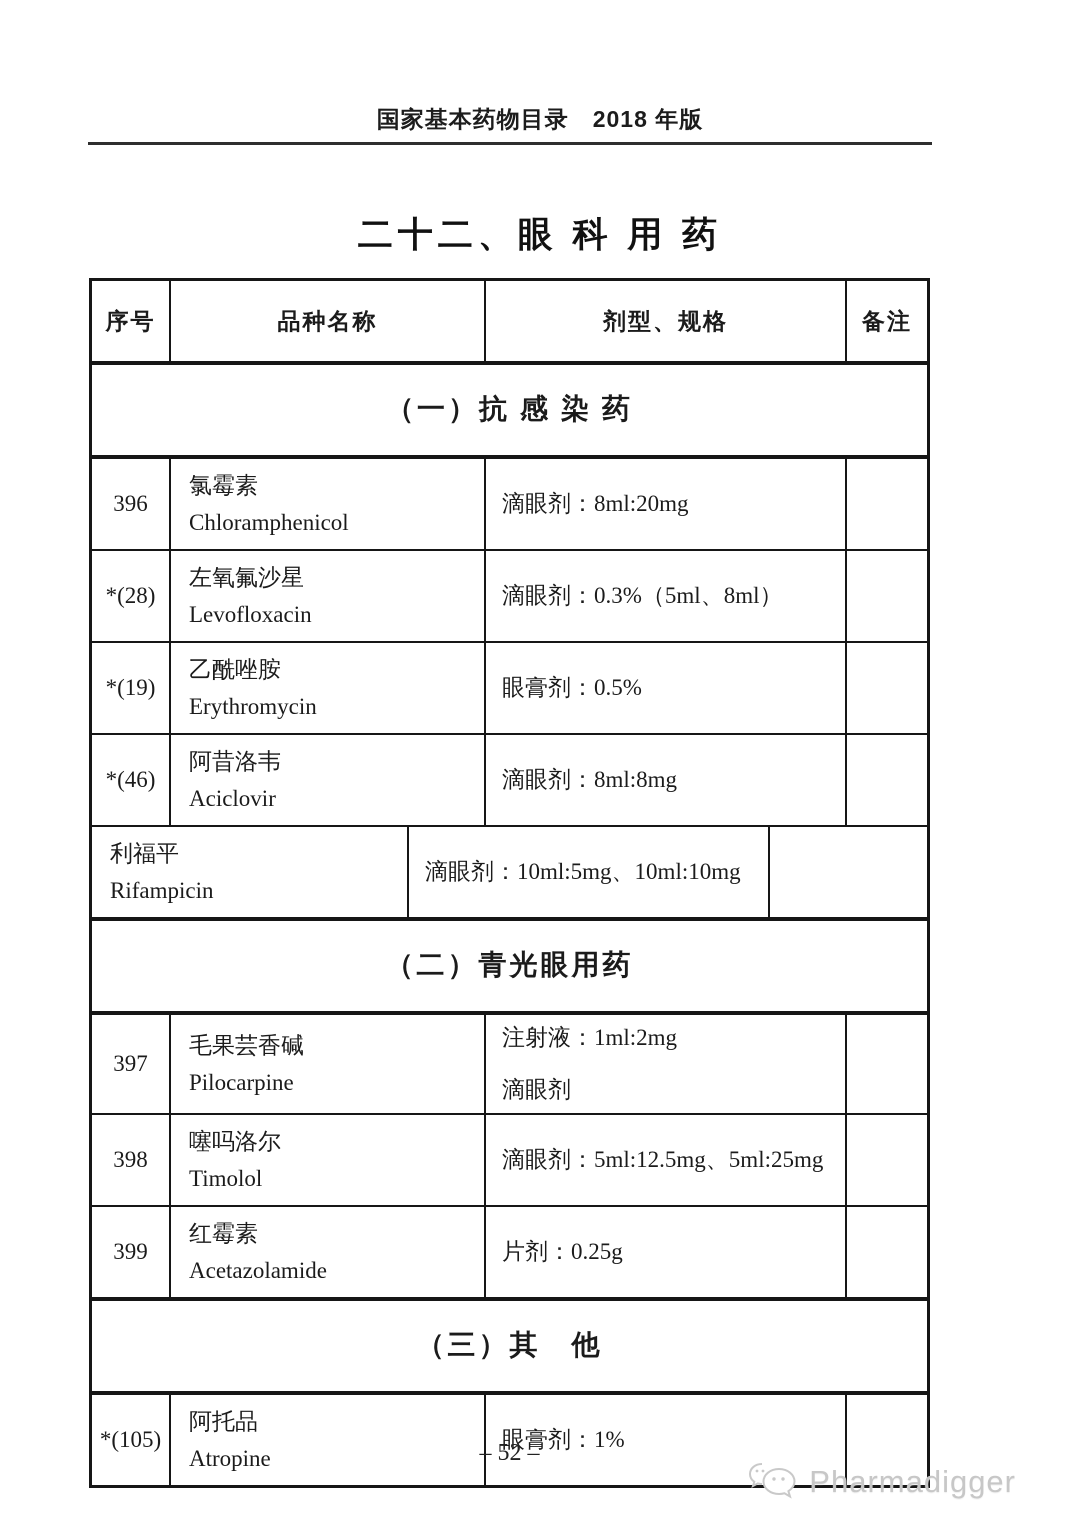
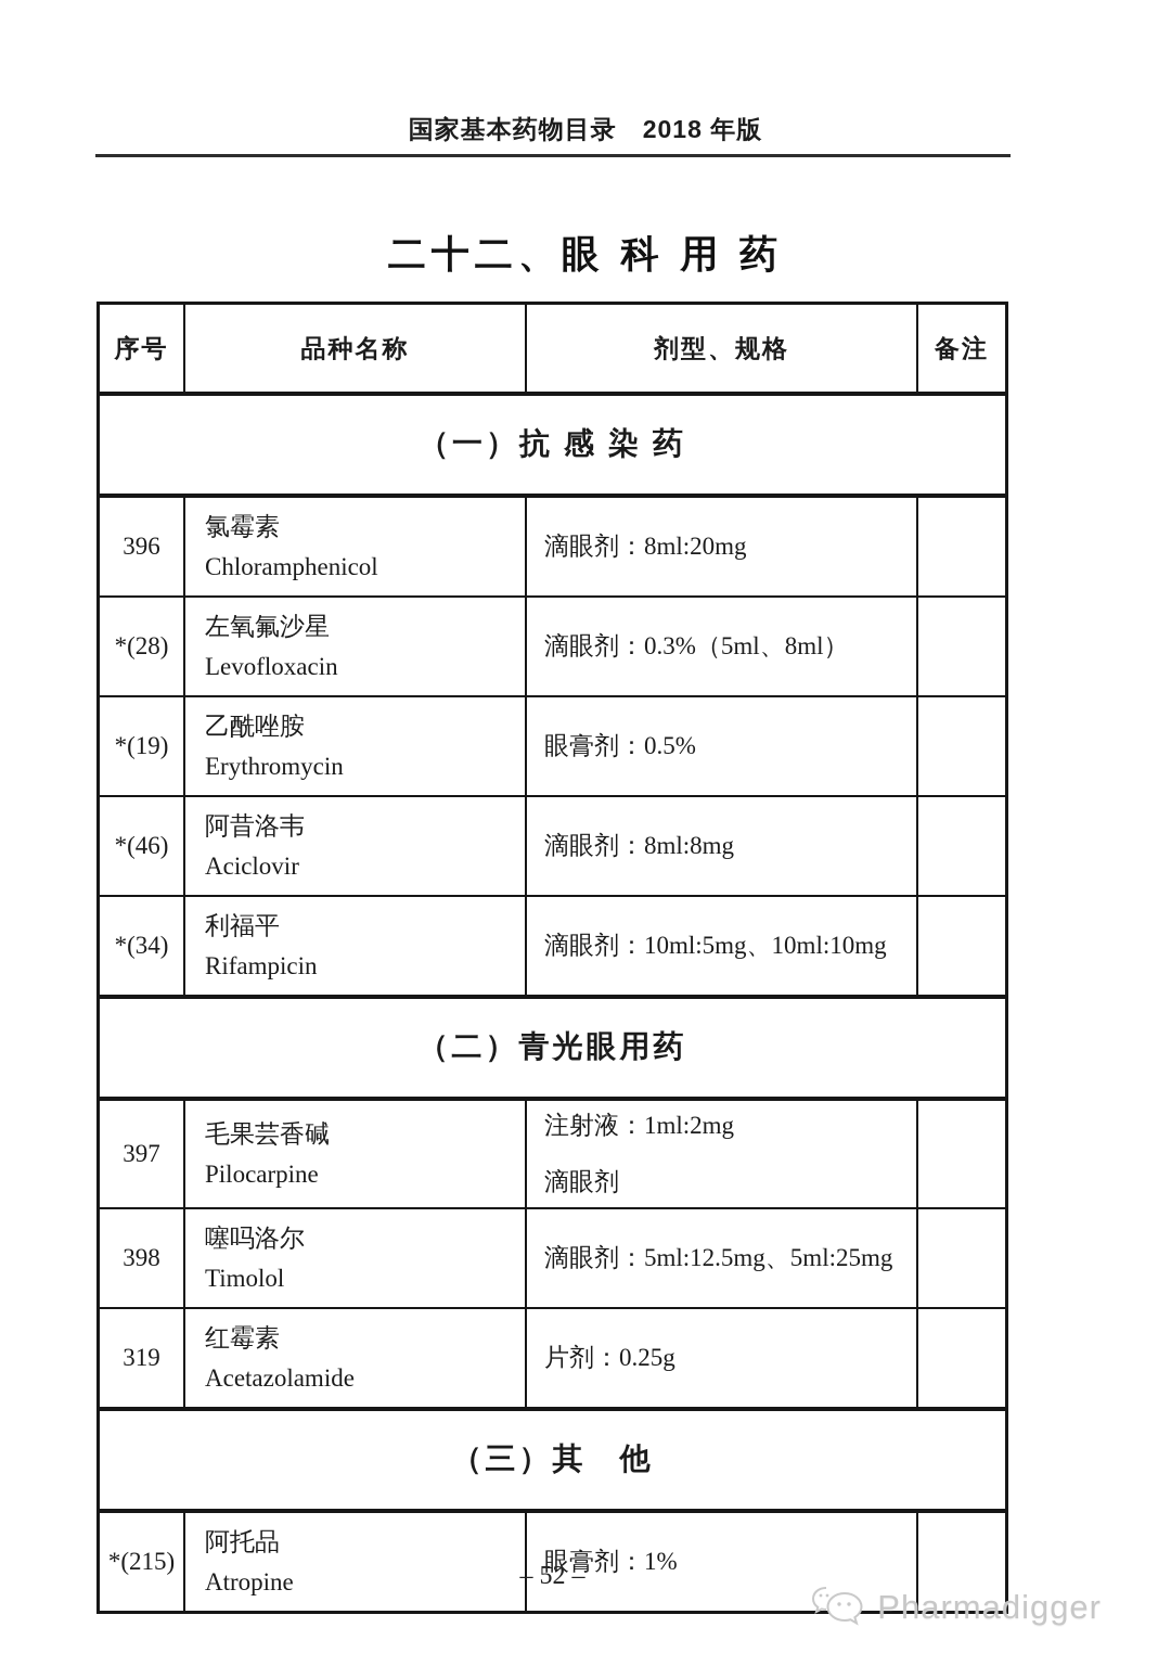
  国家基本药物目录 2018 年版
  二十二、眼 科 用 药
  序号
  品种名称
  剂型、规格
  备注
  （一）抗 感 染 药
  396
  氯霉素
  Chloramphenicol
  滴眼剂：8ml:20mg
  *(28)
  左氧氟沙星
  Levofloxacin
  滴眼剂：0.3%（5ml、8ml）
  *(19)
  乙酰唑胺
  Erythromycin
  眼膏剂：0.5%
  *(46)
  阿昔洛韦
  Aciclovir
  滴眼剂：8ml:8mg
+ *(34)
  利福平
  Rifampicin
  滴眼剂：10ml:5mg、10ml:10mg
  （二）青光眼用药
  397
  毛果芸香碱
  Pilocarpine
  注射液：1ml:2mg
  滴眼剂
  398
  噻吗洛尔
  Timolol
  滴眼剂：5ml:12.5mg、5ml:25mg
- 399
+ 319
  红霉素
  Acetazolamide
  片剂：0.25g
  （三）其 他
- *(105)
+ *(215)
  阿托品
  Atropine
  眼膏剂：1%
  – 52 –
  Pharmadigger
